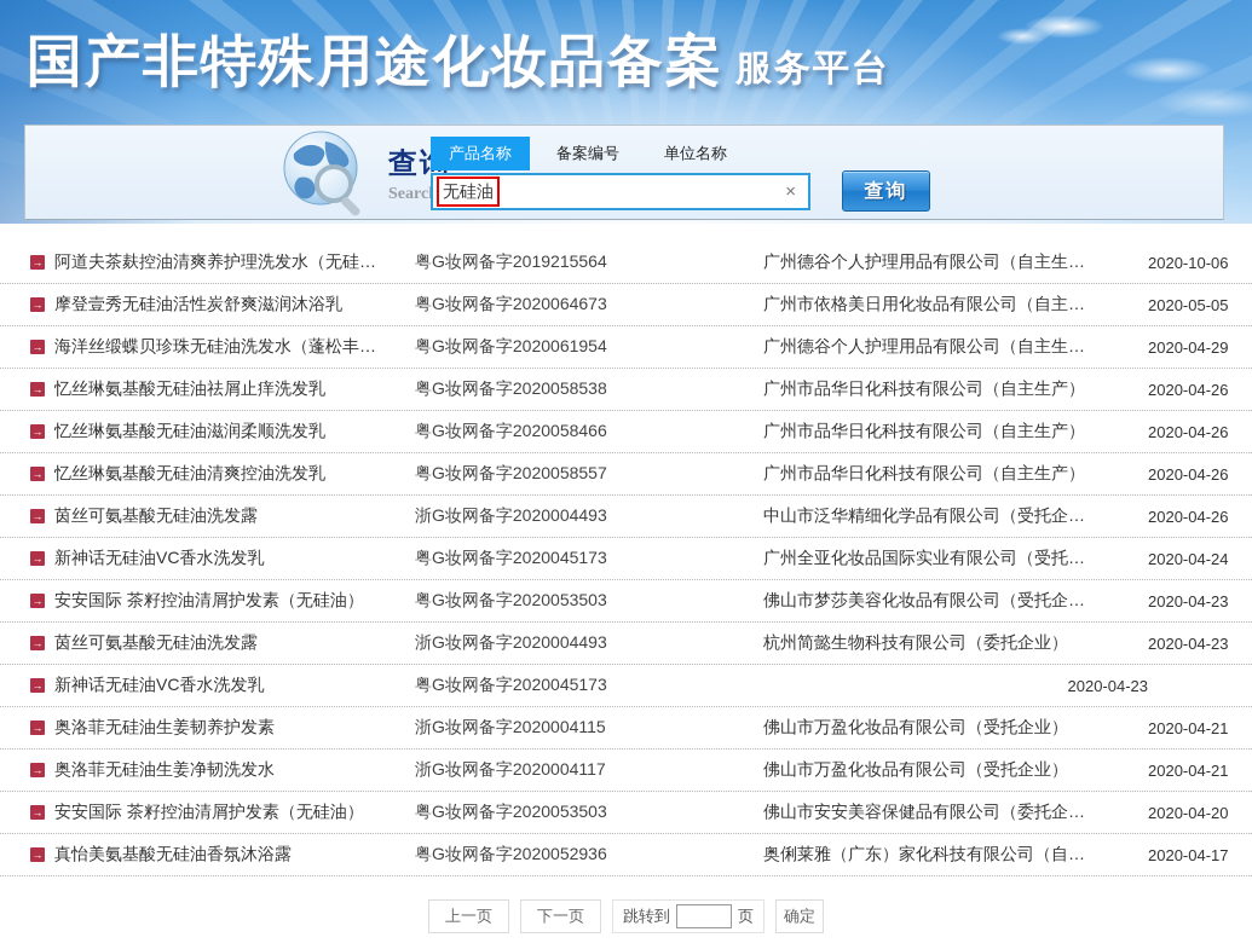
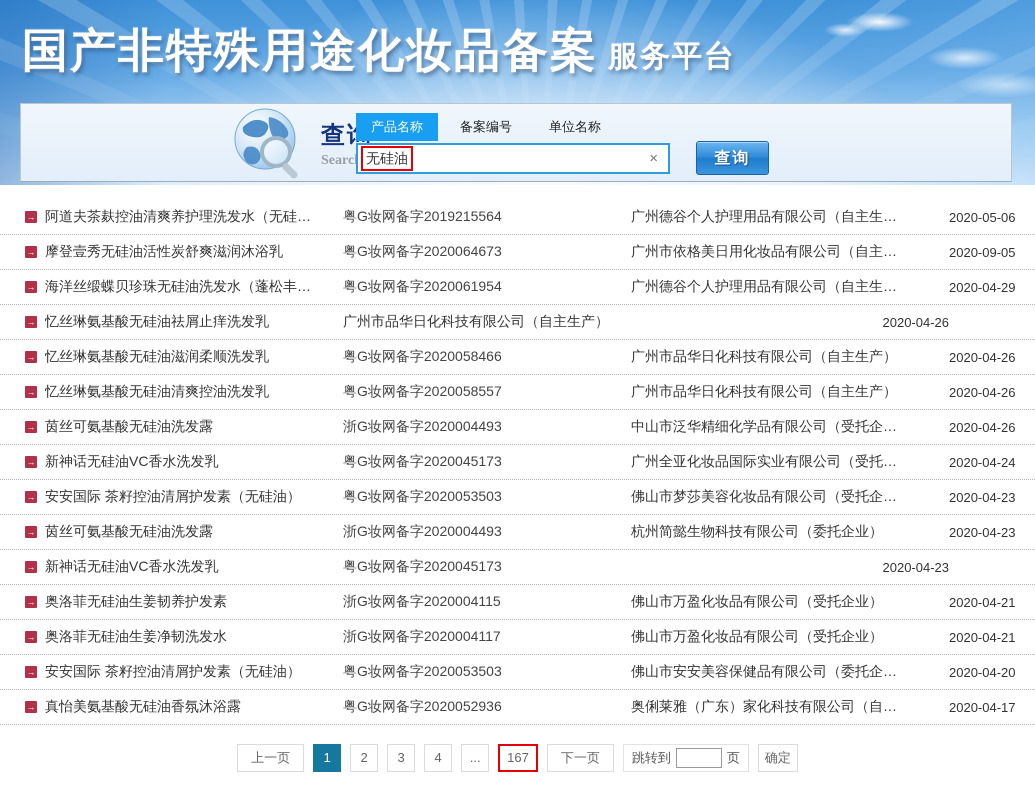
  国产非特殊用途化妆品备案 服务平台
  Searc
  产品名称
  备案编号
  单位名称
  无硅油
  ×
  查询
  →
  阿道夫茶麸控油清爽养护理洗发水（无硅…
  粤G妆网备字2019215564
  广州德谷个人护理用品有限公司（自主生…
- 2020-10-06
+ 2020-05-06
  →
  摩登壹秀无硅油活性炭舒爽滋润沐浴乳
  粤G妆网备字2020064673
  广州市依格美日用化妆品有限公司（自主…
- 2020-05-05
+ 2020-09-05
  →
  海洋丝缎蝶贝珍珠无硅油洗发水（蓬松丰…
  粤G妆网备字2020061954
  广州德谷个人护理用品有限公司（自主生…
  2020-04-29
  →
  忆丝琳氨基酸无硅油祛屑止痒洗发乳
- 粤G妆网备字2020058538
  广州市品华日化科技有限公司（自主生产）
  2020-04-26
  →
  忆丝琳氨基酸无硅油滋润柔顺洗发乳
  粤G妆网备字2020058466
  广州市品华日化科技有限公司（自主生产）
  2020-04-26
  →
  忆丝琳氨基酸无硅油清爽控油洗发乳
  粤G妆网备字2020058557
  广州市品华日化科技有限公司（自主生产）
  2020-04-26
  →
  茵丝可氨基酸无硅油洗发露
  浙G妆网备字2020004493
  中山市泛华精细化学品有限公司（受托企…
  2020-04-26
  →
  新神话无硅油VC香水洗发乳
  粤G妆网备字2020045173
  广州全亚化妆品国际实业有限公司（受托…
  2020-04-24
  →
  安安国际 茶籽控油清屑护发素（无硅油）
  粤G妆网备字2020053503
  佛山市梦莎美容化妆品有限公司（受托企…
  2020-04-23
  →
  茵丝可氨基酸无硅油洗发露
  浙G妆网备字2020004493
  杭州简懿生物科技有限公司（委托企业）
  2020-04-23
  →
  新神话无硅油VC香水洗发乳
  粤G妆网备字2020045173
  2020-04-23
  →
  奥洛菲无硅油生姜韧养护发素
  浙G妆网备字2020004115
  佛山市万盈化妆品有限公司（受托企业）
  2020-04-21
  →
  奥洛菲无硅油生姜净韧洗发水
  浙G妆网备字2020004117
  佛山市万盈化妆品有限公司（受托企业）
  2020-04-21
  →
  安安国际 茶籽控油清屑护发素（无硅油）
  粤G妆网备字2020053503
  佛山市安安美容保健品有限公司（委托企…
  2020-04-20
  →
  真怡美氨基酸无硅油香氛沐浴露
  粤G妆网备字2020052936
  奥俐莱雅（广东）家化科技有限公司（自…
  2020-04-17
  上一页
+ 1
+ 2
+ 3
+ 4
+ ...
+ 167
  下一页
  跳转到
  页
  确定
